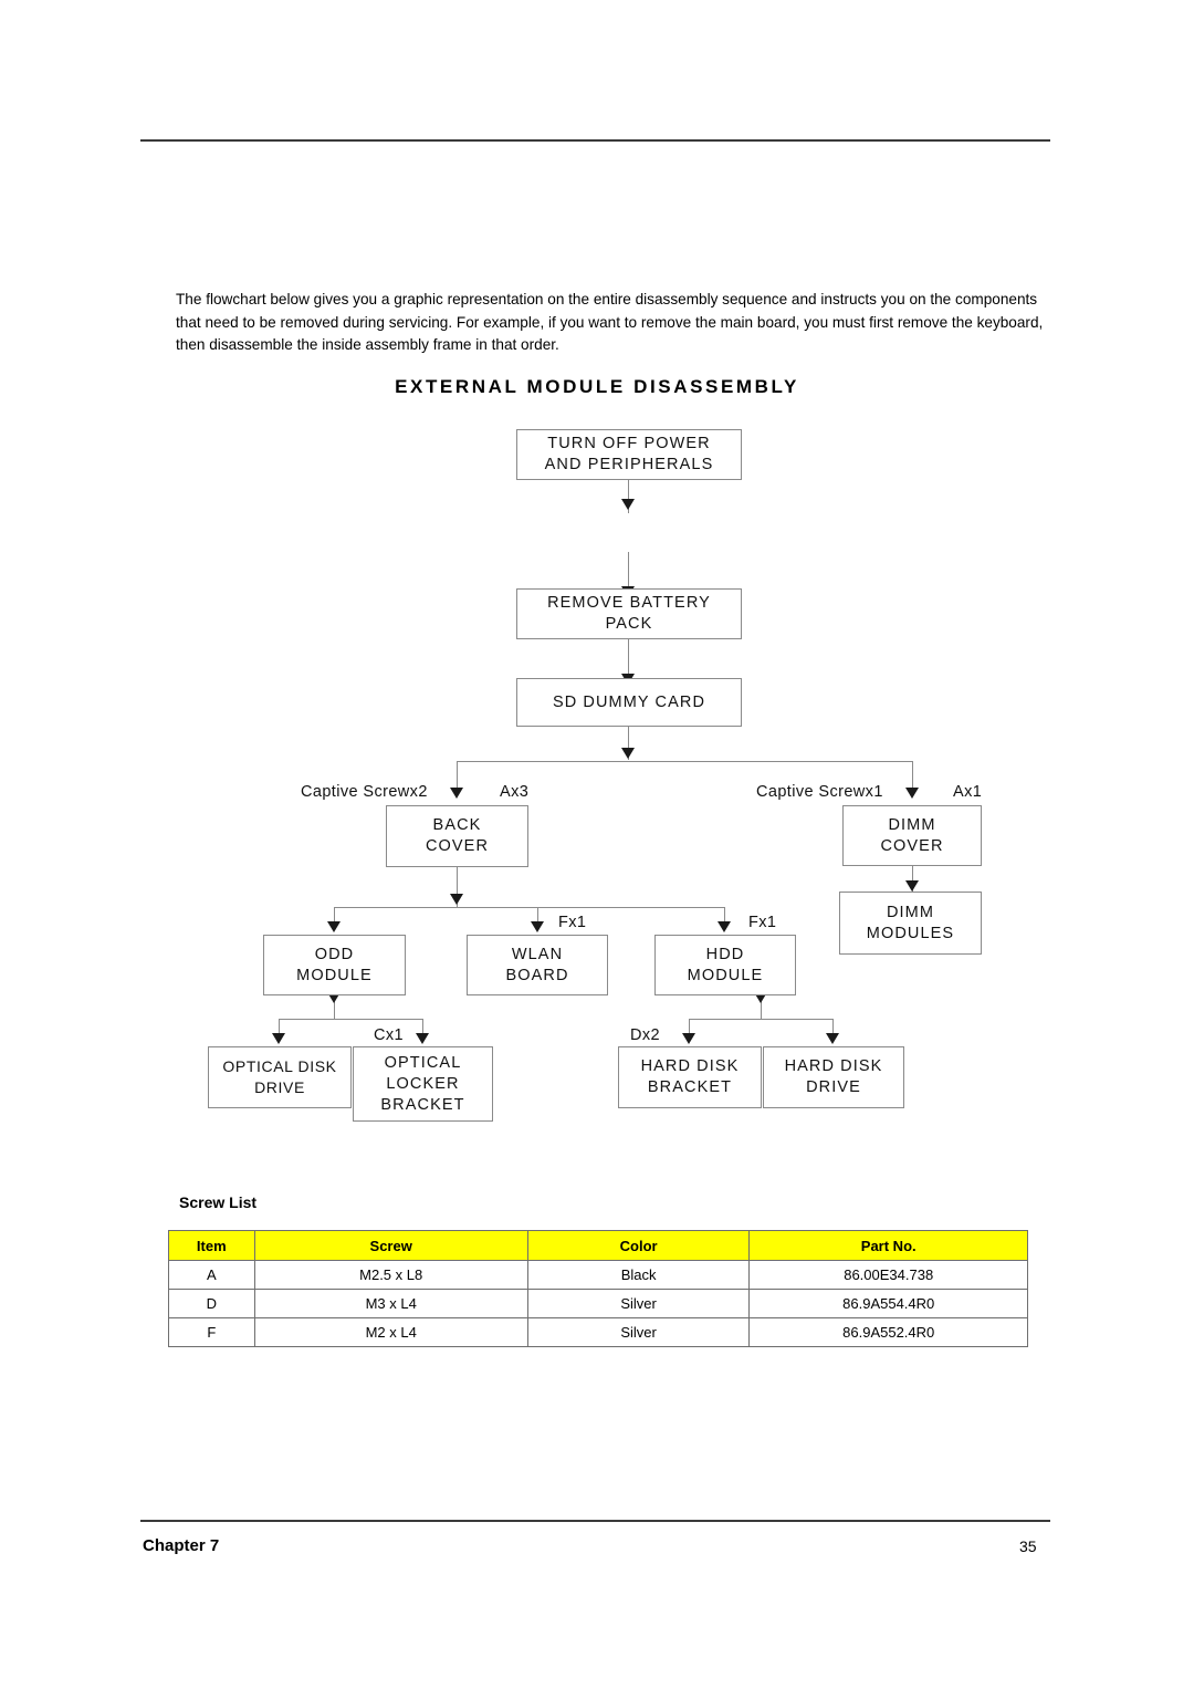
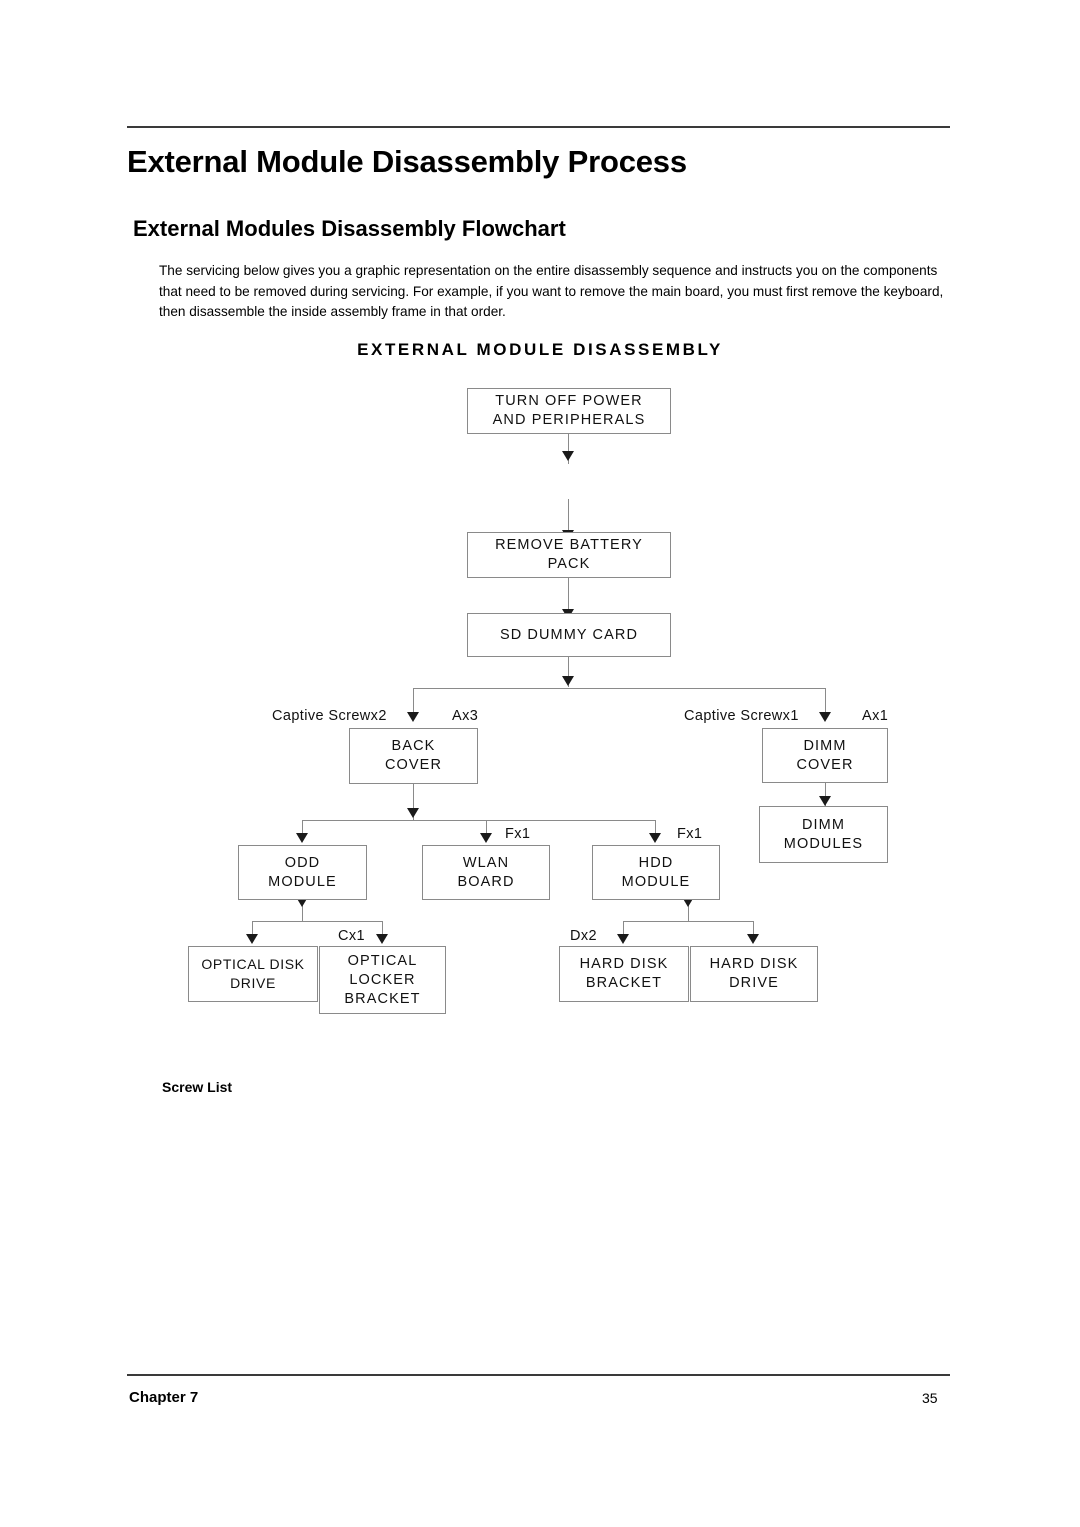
+ External Module Disassembly Process
+ External Modules Disassembly Flowchart
- The flowchart below gives you a graphic representation on the entire disassembly sequence and instructs you on the components that need to be removed during servicing. For example, if you want to remove the main board, you must first remove the keyboard, then disassemble the inside assembly frame in that order.
+ The servicing below gives you a graphic representation on the entire disassembly sequence and instructs you on the components that need to be removed during servicing. For example, if you want to remove the main board, you must first remove the keyboard, then disassemble the inside assembly frame in that order.
  EXTERNAL MODULE DISASSEMBLY
  TURN OFF POWER
  AND PERIPHERALS
  REMOVE BATTERY
  PACK
  SD DUMMY CARD
  BACK
  COVER
  DIMM
  COVER
  DIMM
  MODULES
  ODD
  MODULE
  WLAN
  BOARD
  HDD
  MODULE
  OPTICAL DISK
  DRIVE
  OPTICAL
  LOCKER
  BRACKET
  HARD DISK
  BRACKET
  HARD DISK
  DRIVE
  Captive Screwx2
  Ax3
  Captive Screwx1
  Ax1
  Fx1
  Fx1
  Cx1
  Dx2
  Screw List
- Item	Screw	Color	Part No.
- A	M2.5 x L8	Black	86.00E34.738
- D	M3 x L4	Silver	86.9A554.4R0
- F	M2 x L4	Silver	86.9A552.4R0
  Chapter 7
  35
